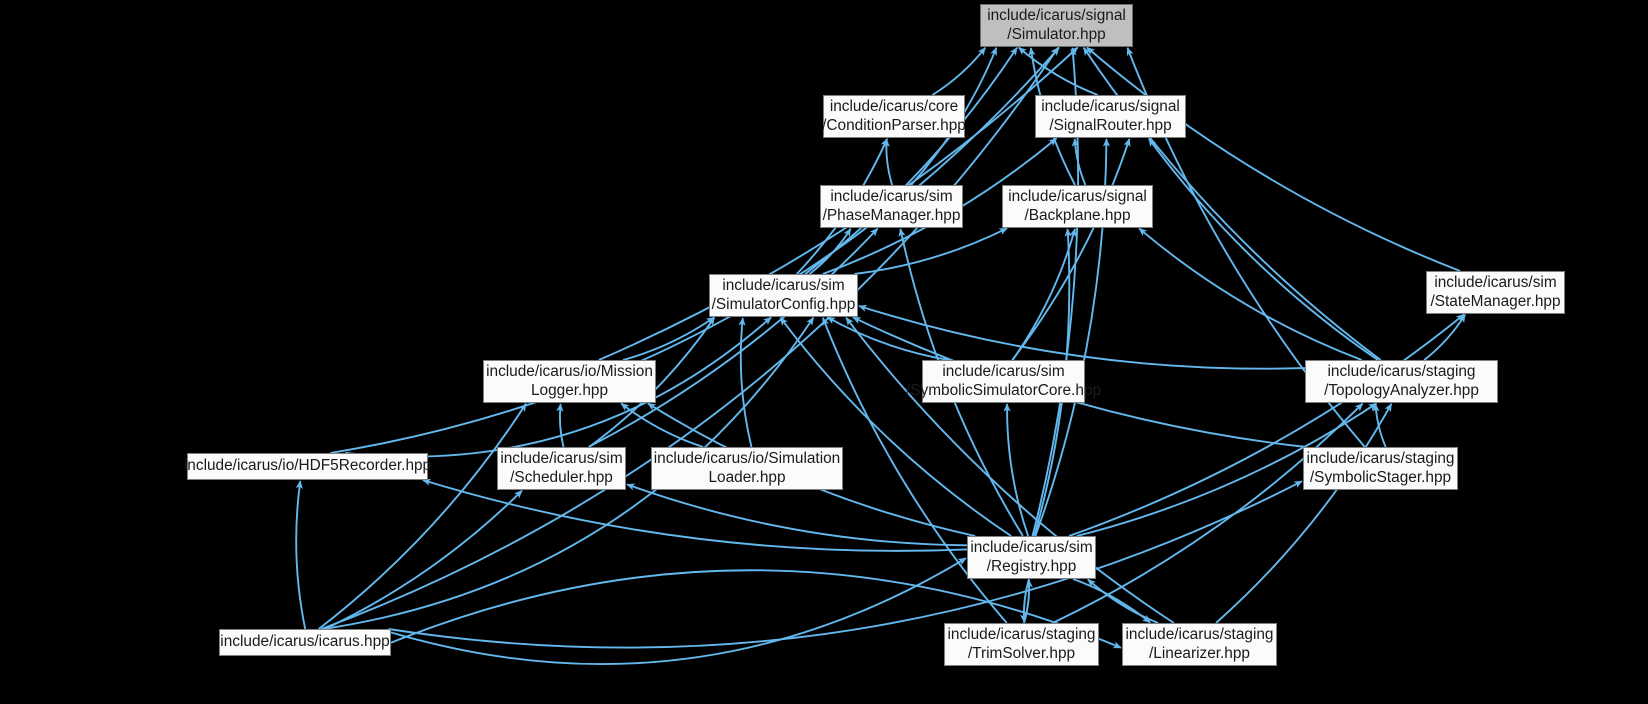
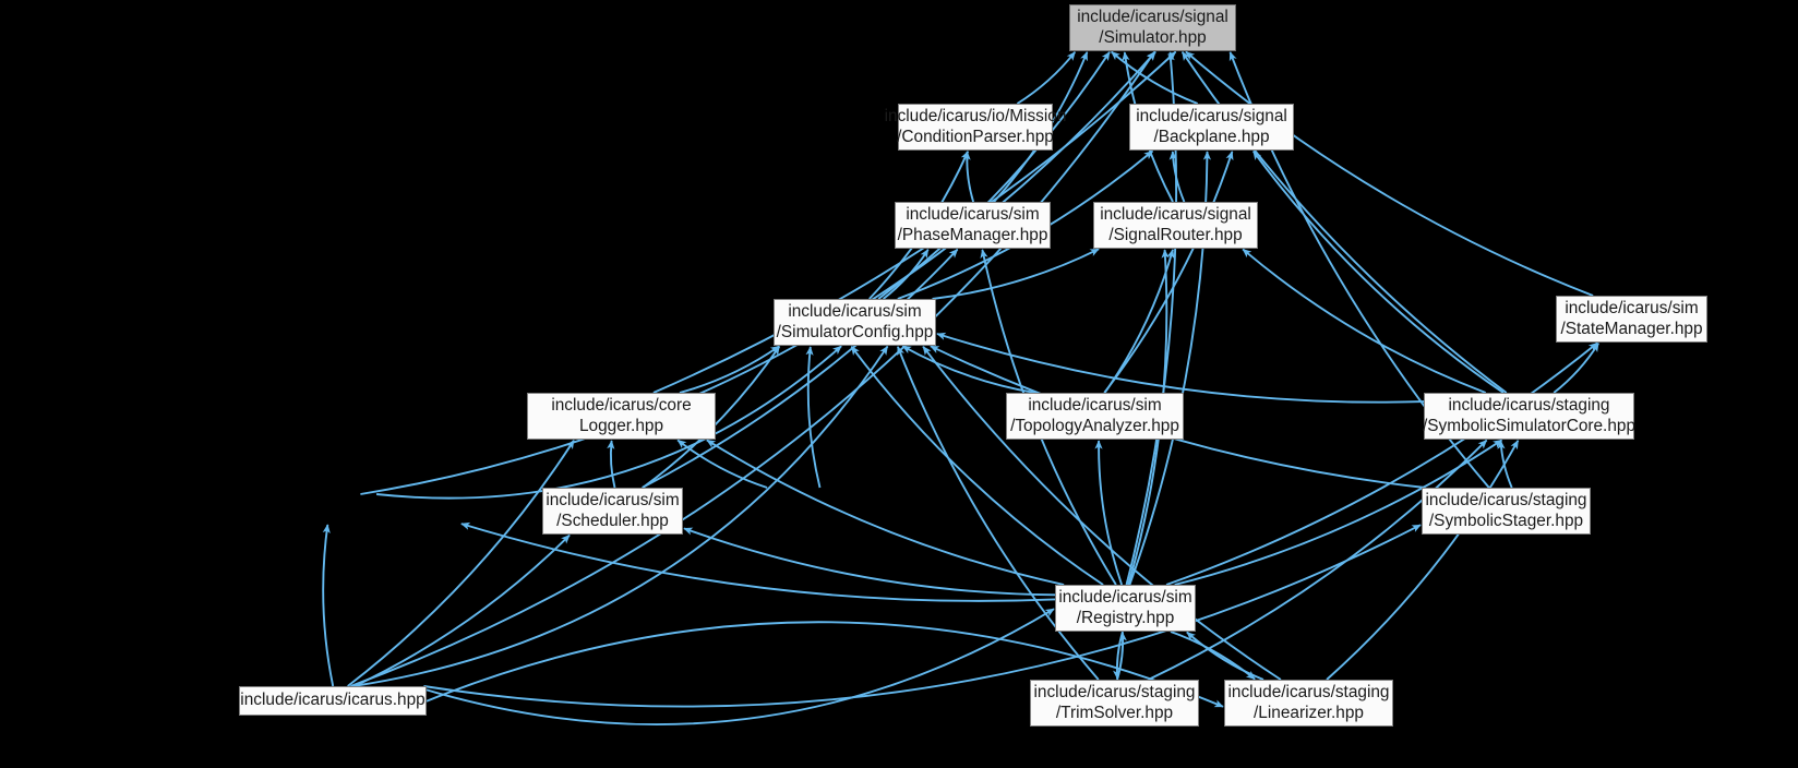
  include/icarus/signal
  /Simulator.hpp
- include/icarus/core
+ include/icarus/io/Mission
  /ConditionParser.hpp
  include/icarus/signal
- /SignalRouter.hpp
+ /Backplane.hpp
  include/icarus/sim
  /PhaseManager.hpp
  include/icarus/signal
- /Backplane.hpp
+ /SignalRouter.hpp
  include/icarus/sim
  /SimulatorConfig.hpp
  include/icarus/sim
  /StateManager.hpp
  include/icarus/sim
- /SymbolicSimulatorCore.hpp
+ /TopologyAnalyzer.hpp
  include/icarus/staging
- /TopologyAnalyzer.hpp
+ /SymbolicSimulatorCore.hpp
- include/icarus/io/Mission
+ include/icarus/core
  Logger.hpp
  include/icarus/staging
  /SymbolicStager.hpp
- include/icarus/io/HDF5Recorder.hpp
  include/icarus/sim
  /Scheduler.hpp
- include/icarus/io/Simulation
- Loader.hpp
  include/icarus/sim
  /Registry.hpp
  include/icarus/staging
  /TrimSolver.hpp
  include/icarus/staging
  /Linearizer.hpp
  include/icarus/icarus.hpp
